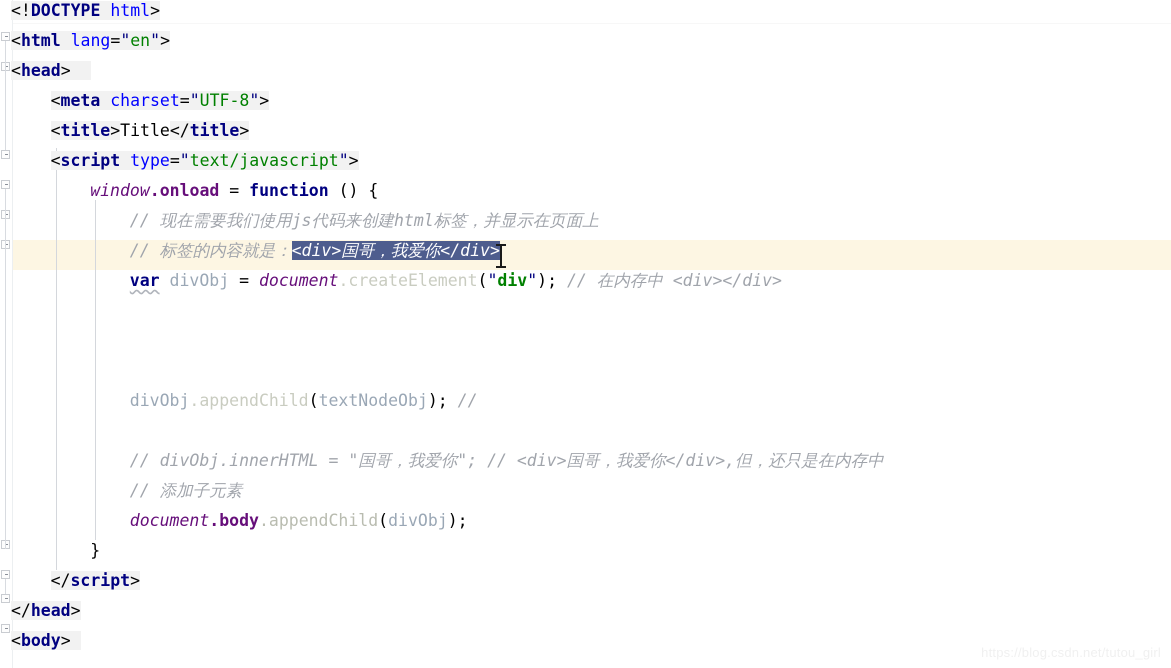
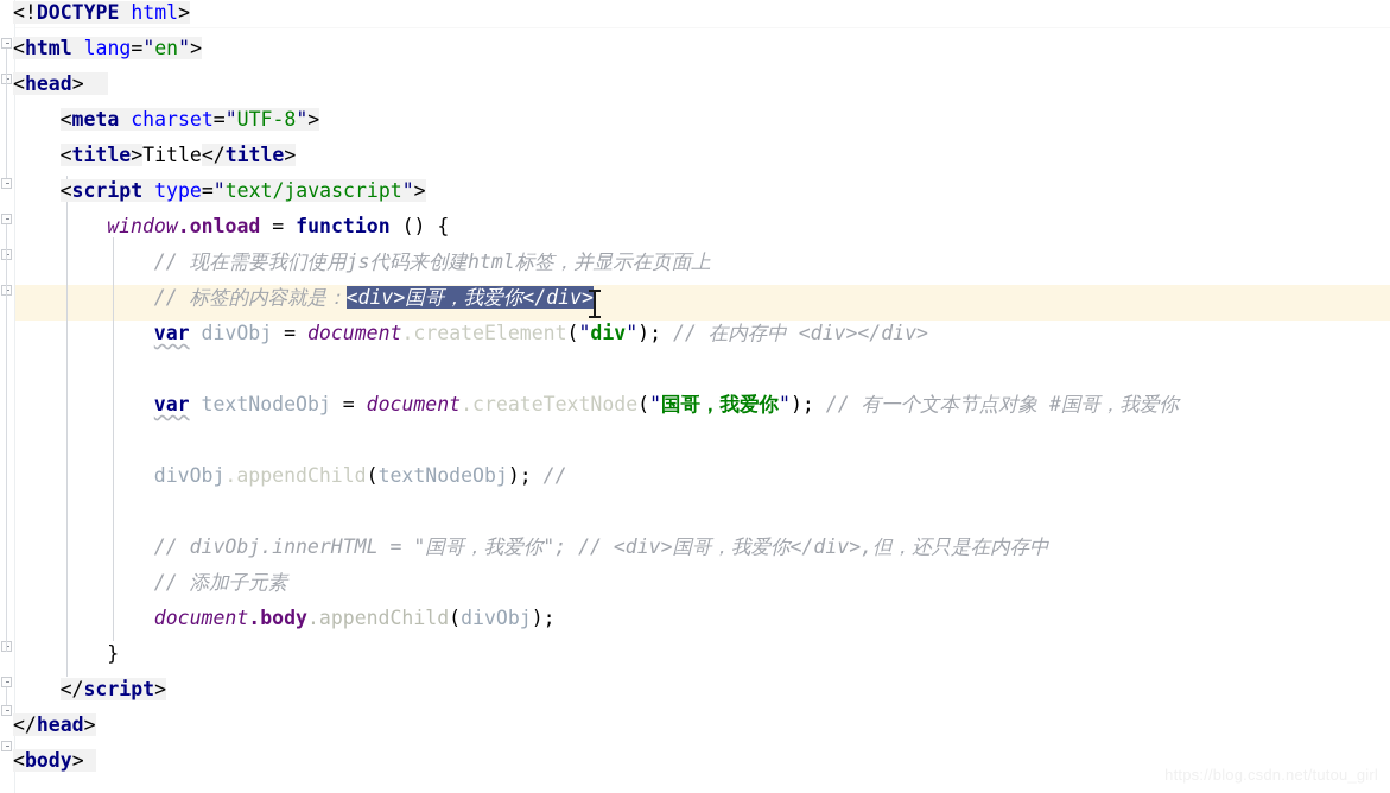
  <!DOCTYPE html>
  <html lang="en">
  <head>
  <meta charset="UTF-8">
  <title>Title</title>
  <script type="text/javascript">
  window.onload = function () {
  // 现在需要我们使用js代码来创建html标签，并显示在页面上
  // 标签的内容就是：<div>国哥，我爱你</div>
  var divObj = document.createElement("div"); // 在内存中 <div></div>
+ var textNodeObj = document.createTextNode("国哥，我爱你"); // 有一个文本节点对象 #国哥，我爱你
  divObj.appendChild(textNodeObj); //
  // divObj.innerHTML = "国哥，我爱你"; // <div>国哥，我爱你</div>,但，还只是在内存中
  // 添加子元素
  document.body.appendChild(divObj);
  }
  </script>
  </head>
  <body>
